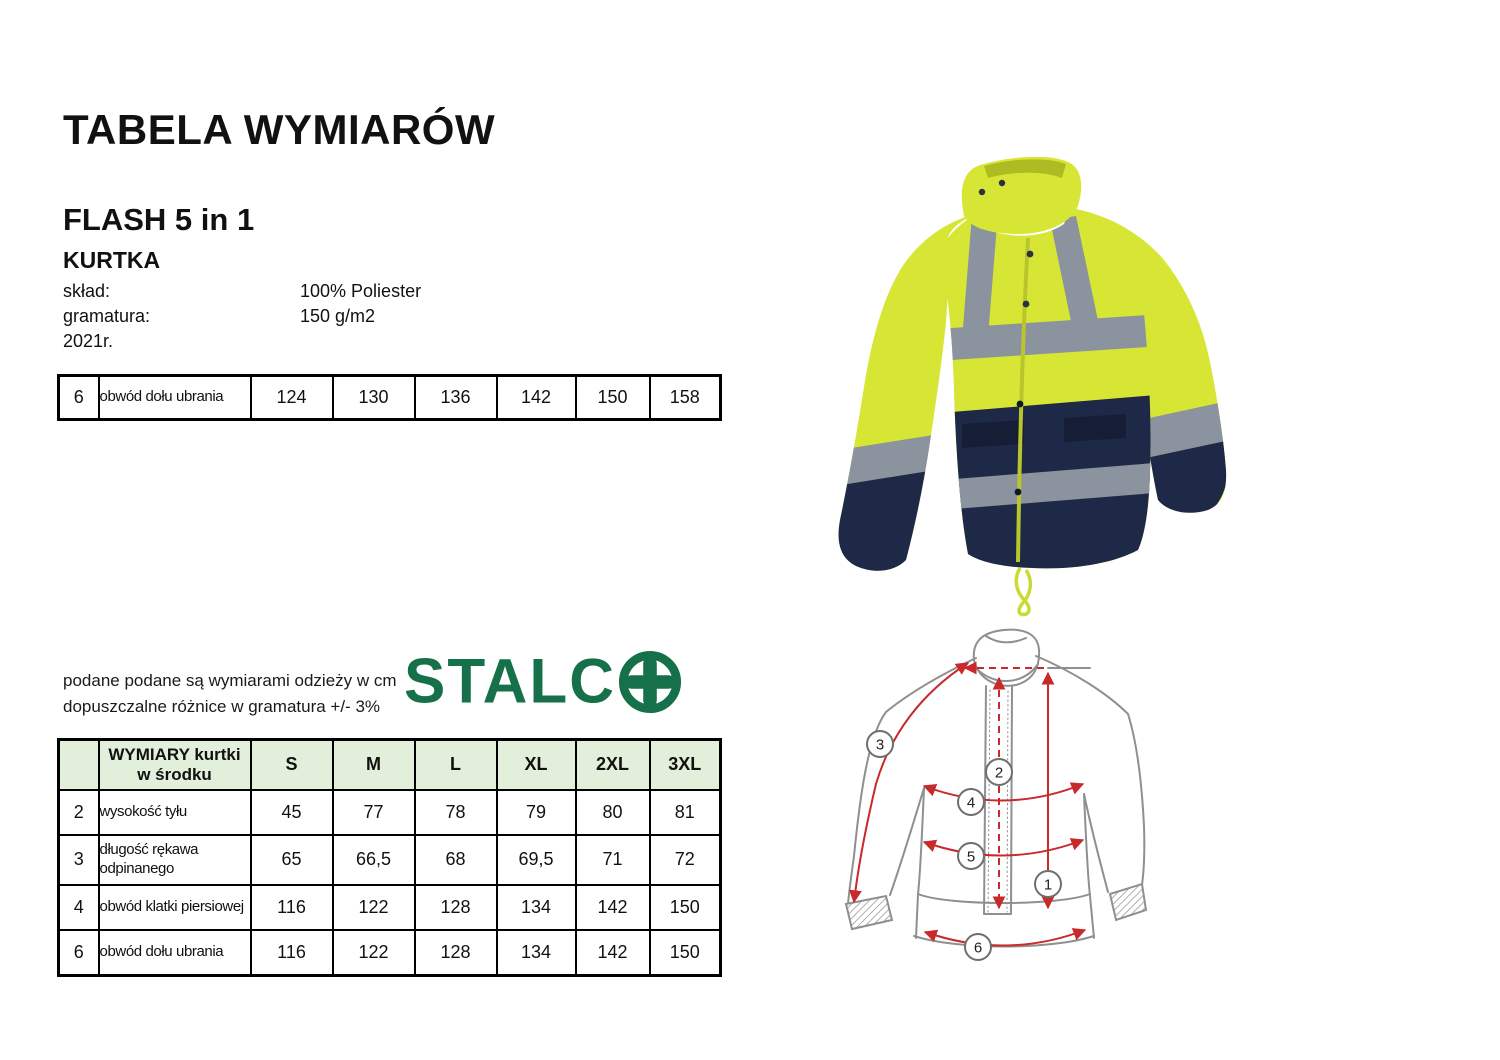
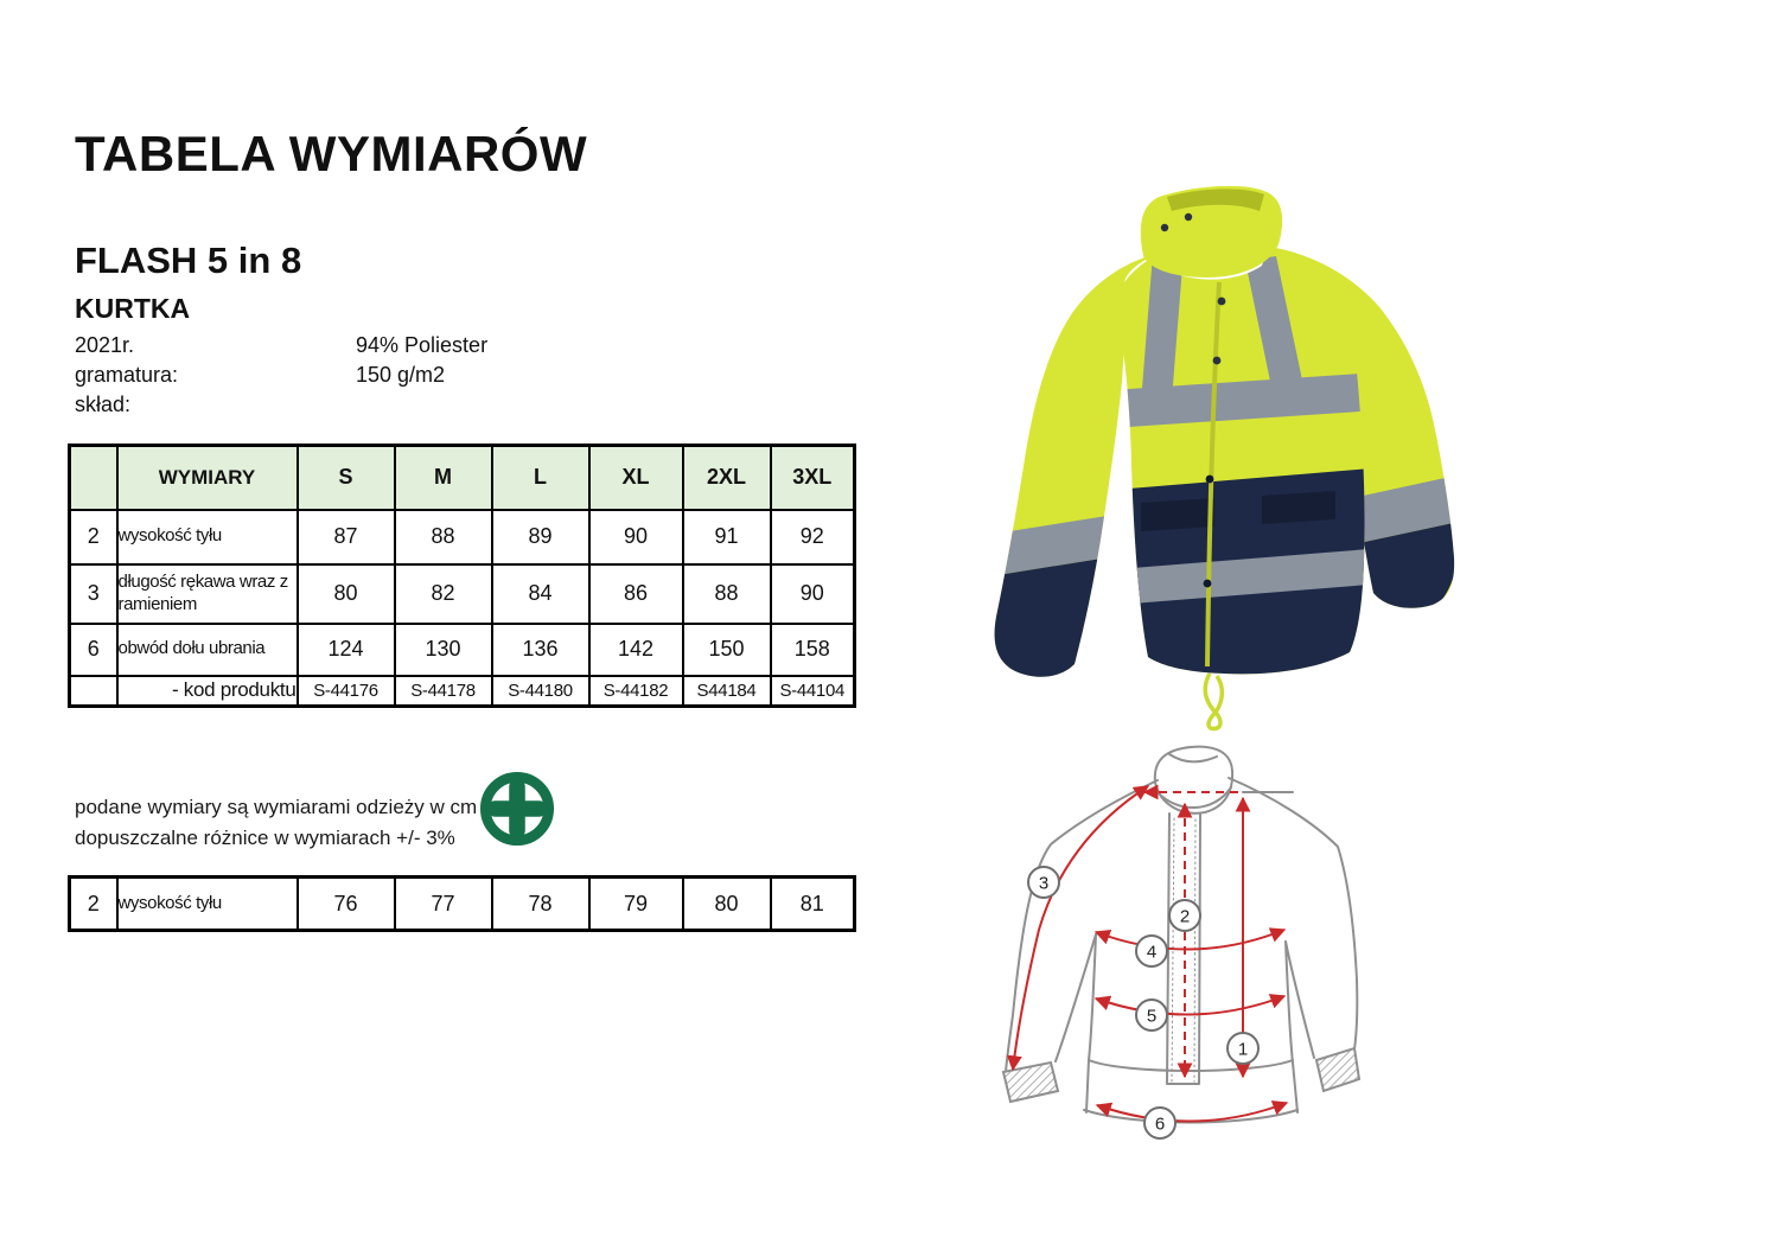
  TABELA WYMIARÓW
- FLASH 5 in 1
+ FLASH 5 in 8
  KURTKA
- skład:
+ 2021r.
- 100% Poliester
+ 94% Poliester
  gramatura:
  150 g/m2
- 2021r.
+ skład:
+ 	WYMIARY	S	M	L	XL	2XL	3XL
+ 2	wysokość tyłu	87	88	89	90	91	92
+ 3	długość rękawa wraz z ramieniem	80	82	84	86	88	90
  6	obwód dołu ubrania	124	130	136	142	150	158
+ 	- kod produktu	S-44176	S-44178	S-44180	S-44182	S44184	S-44104
- podane podane są wymiarami odzieży w cm
+ podane wymiary są wymiarami odzieży w cm
- dopuszczalne różnice w gramatura +/- 3%
+ dopuszczalne różnice w wymiarach +/- 3%
- STALC
- 	WYMIARY kurtki w środku	S	M	L	XL	2XL	3XL
- 2	wysokość tyłu	45	77	78	79	80	81
+ 2	wysokość tyłu	76	77	78	79	80	81
- 3	długość rękawa odpinanego	65	66,5	68	69,5	71	72
- 4	obwód klatki piersiowej	116	122	128	134	142	150
- 6	obwód dołu ubrania	116	122	128	134	142	150
  3
  2
  4
  5
  1
  6
